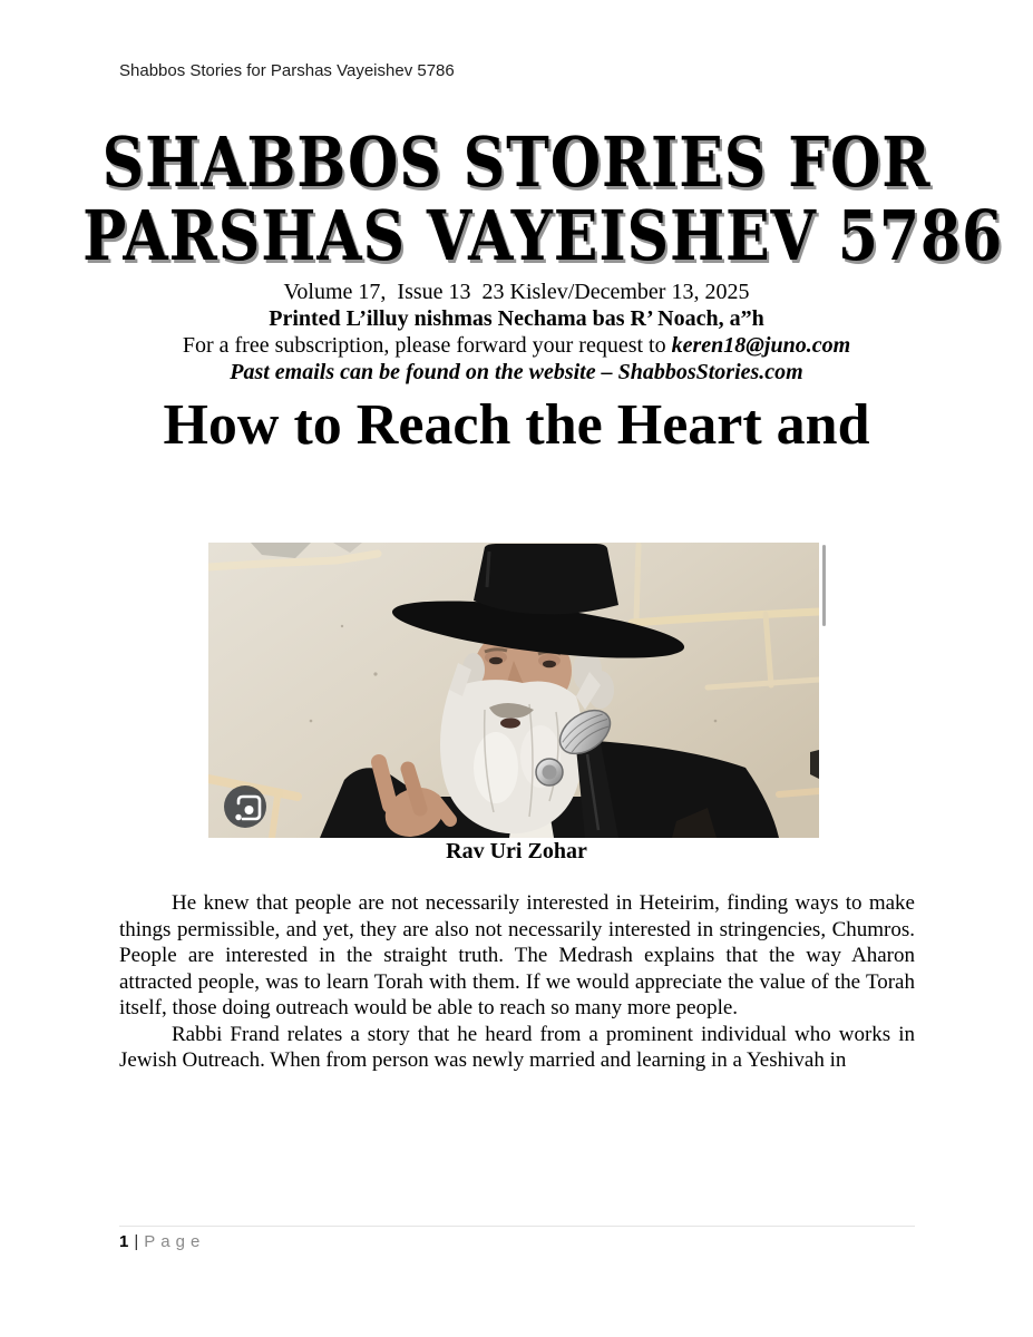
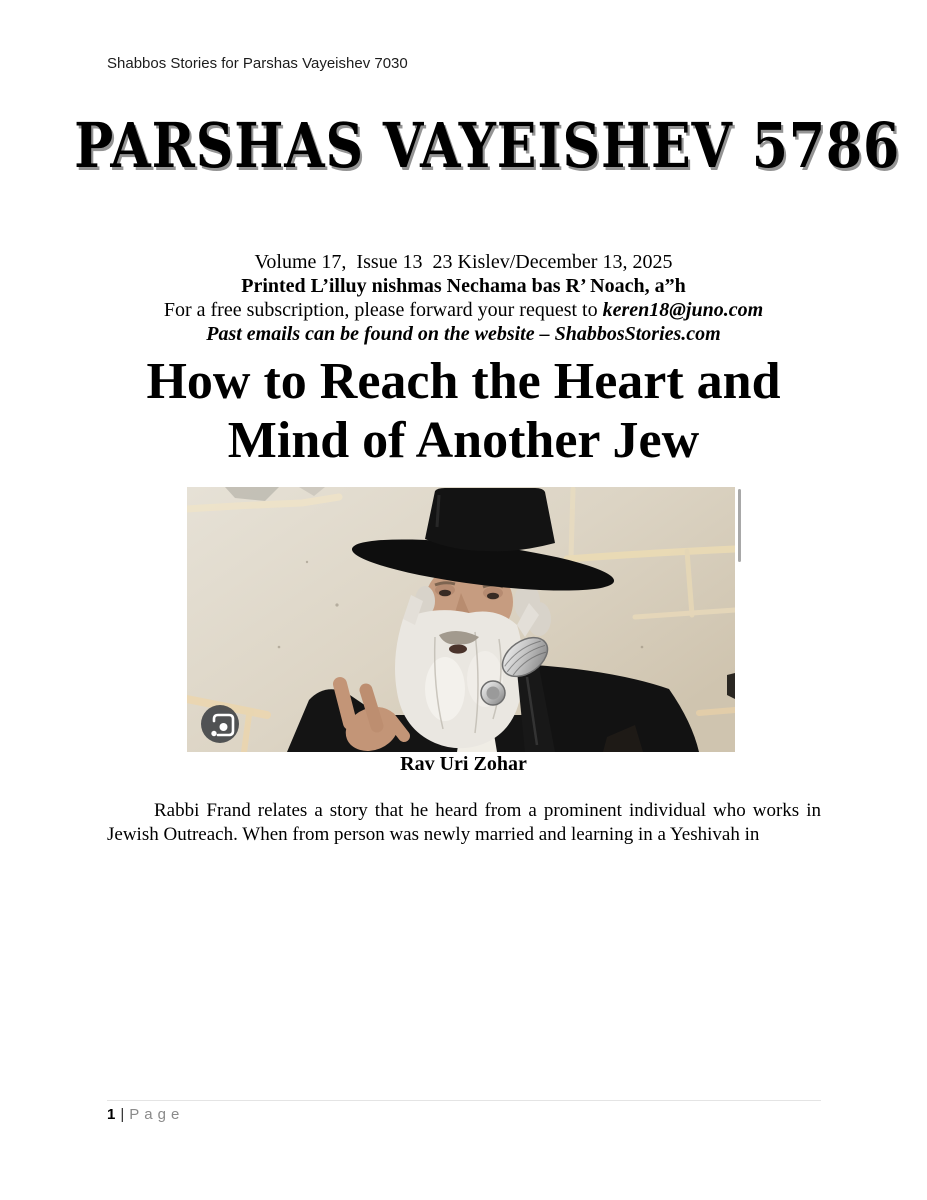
- Shabbos Stories for Parshas Vayeishev 5786
+ Shabbos Stories for Parshas Vayeishev 7030
- SHABBOS STORIES FOR
  PARSHAS VAYEISHEV 5786
  Volume 17, Issue 13 23 Kislev/December 13, 2025
  Printed L’illuy nishmas Nechama bas R’ Noach, a”h
  For a free subscription, please forward your request to keren18@juno.com
  Past emails can be found on the website – ShabbosStories.com
  How to Reach the Heart and
+ Mind of Another Jew
  Rav Uri Zohar
- He knew that people are not necessarily interested in Heteirim, finding ways to make things permissible, and yet, they are also not necessarily interested in stringencies, Chumros. People are interested in the straight truth. The Medrash explains that the way Aharon attracted people, was to learn Torah with them. If we would appreciate the value of the Torah itself, those doing outreach would be able to reach so many more people.
  Rabbi Frand relates a story that he heard from a prominent individual who works in Jewish Outreach. When from person was newly married and learning in a Yeshivah in
  1 | Page
